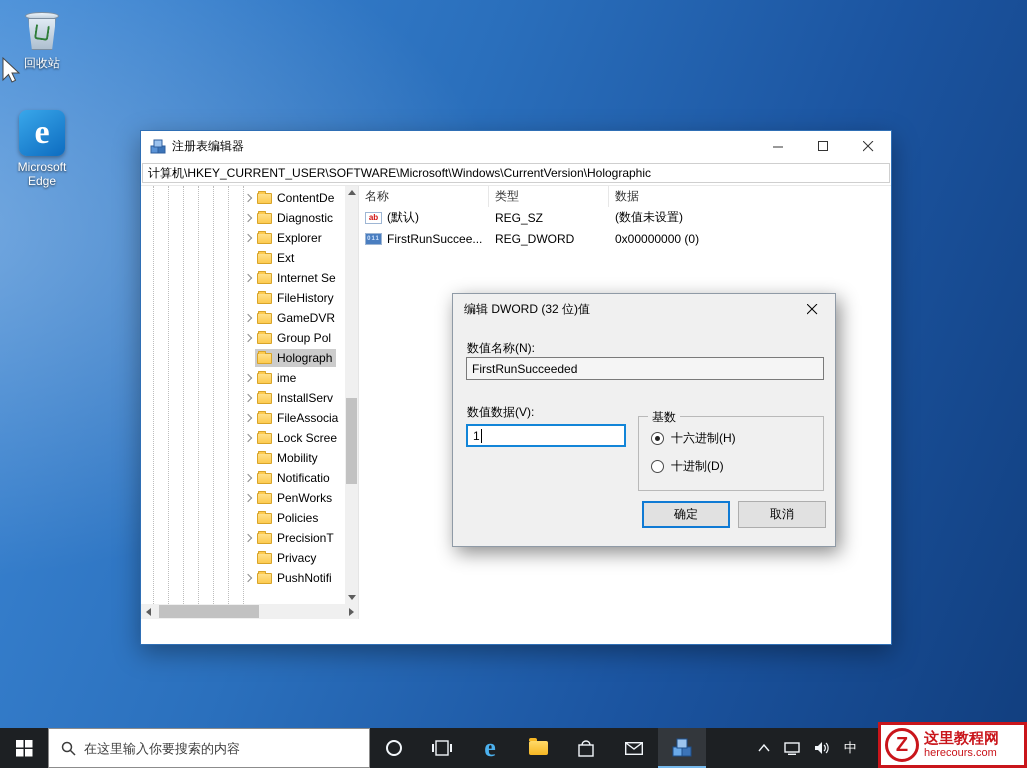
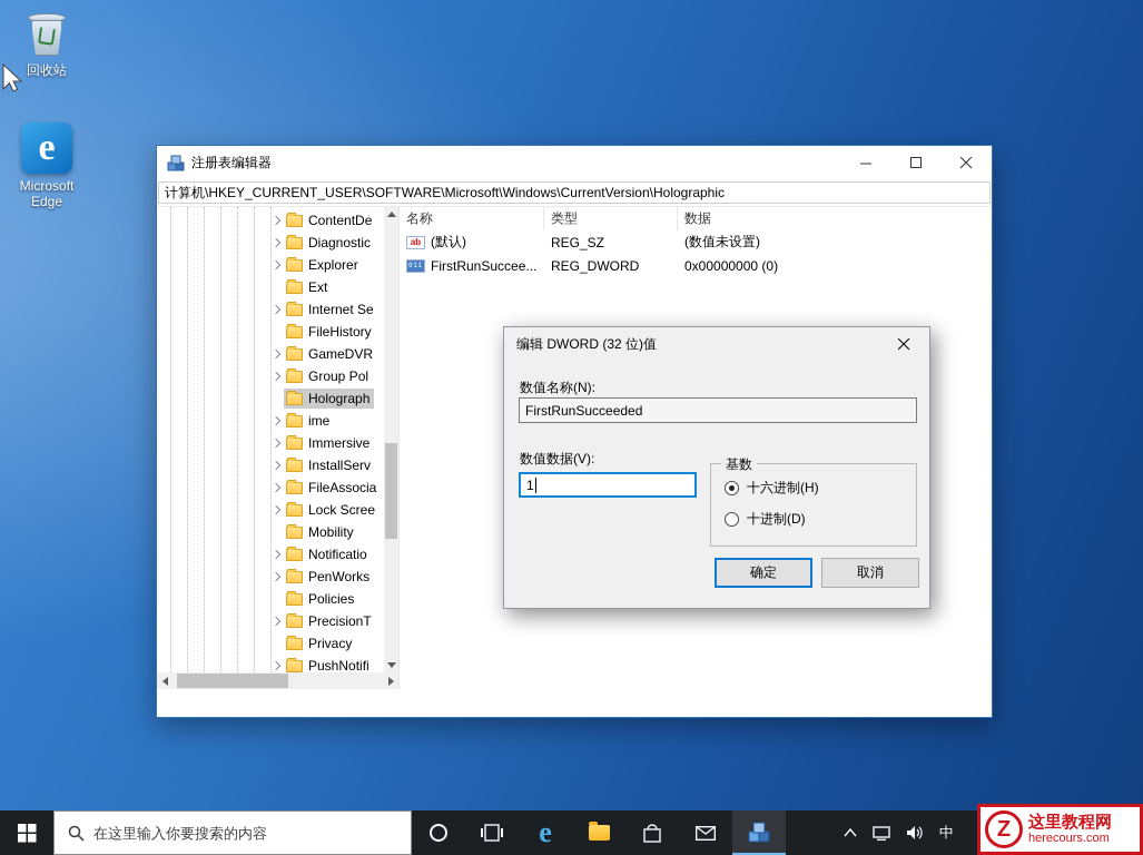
  回收站
  Microsoft Edge
  注册表编辑器
  计算机\HKEY_CURRENT_USER\SOFTWARE\Microsoft\Windows\CurrentVersion\Holographic
  ContentDe
  Diagnostic
  Explorer
  Ext
  Internet Se
  FileHistory
  GameDVR
  Group Pol
  Holograph
  ime
+ Immersive
  InstallServ
  FileAssocia
  Lock Scree
  Mobility
  Notificatio
  PenWorks
  Policies
  PrecisionT
  Privacy
  PushNotifi
  名称
  类型
  数据
  (默认)
  REG_SZ
  (数值未设置)
  FirstRunSuccee...
  REG_DWORD
  0x00000000 (0)
  编辑 DWORD (32 位)值
  数值名称(N):
  FirstRunSucceeded
  数值数据(V):
  1
  基数
  十六进制(H)
  十进制(D)
  确定
  取消
  在这里输入你要搜索的内容
  中
  这里教程网
  herecours.com
